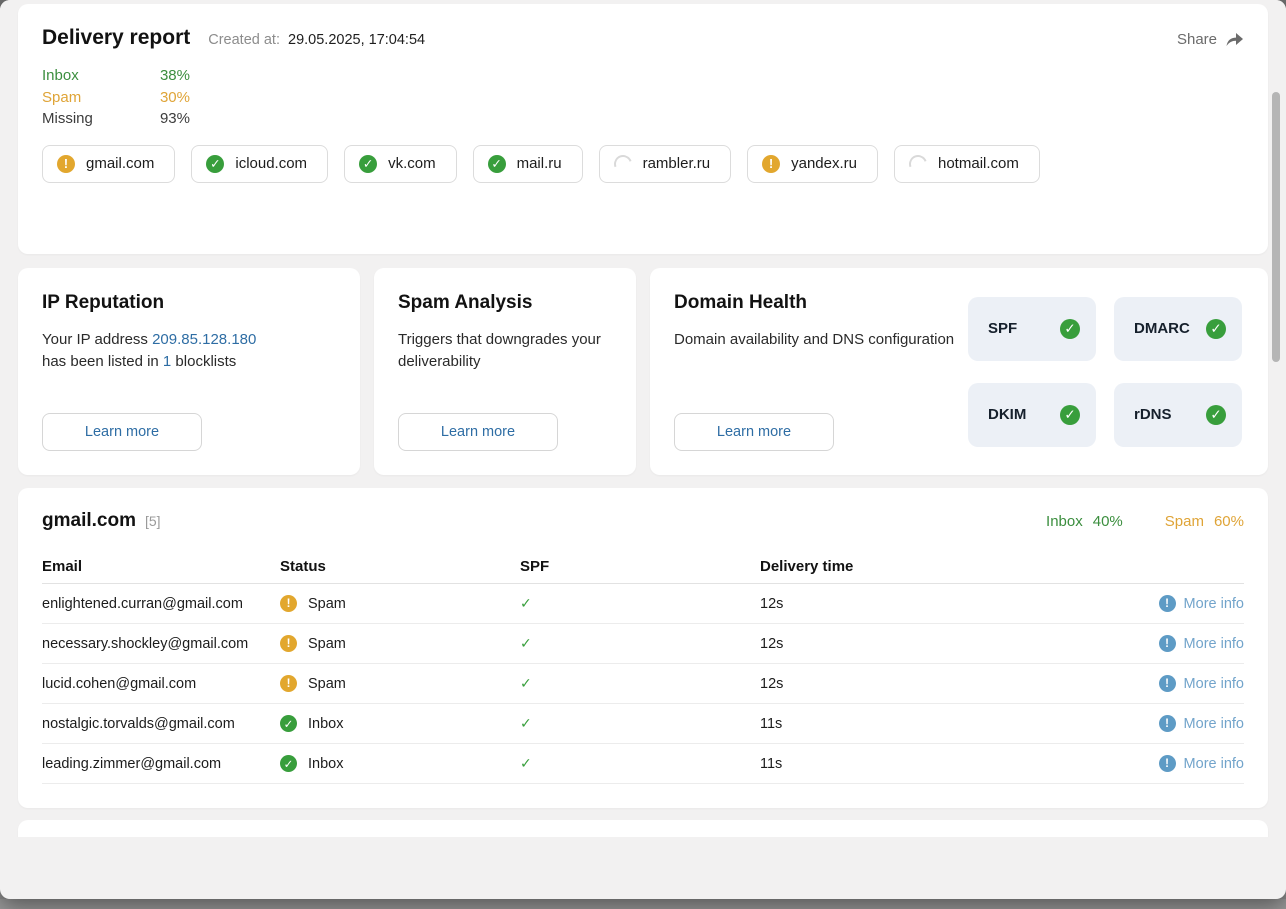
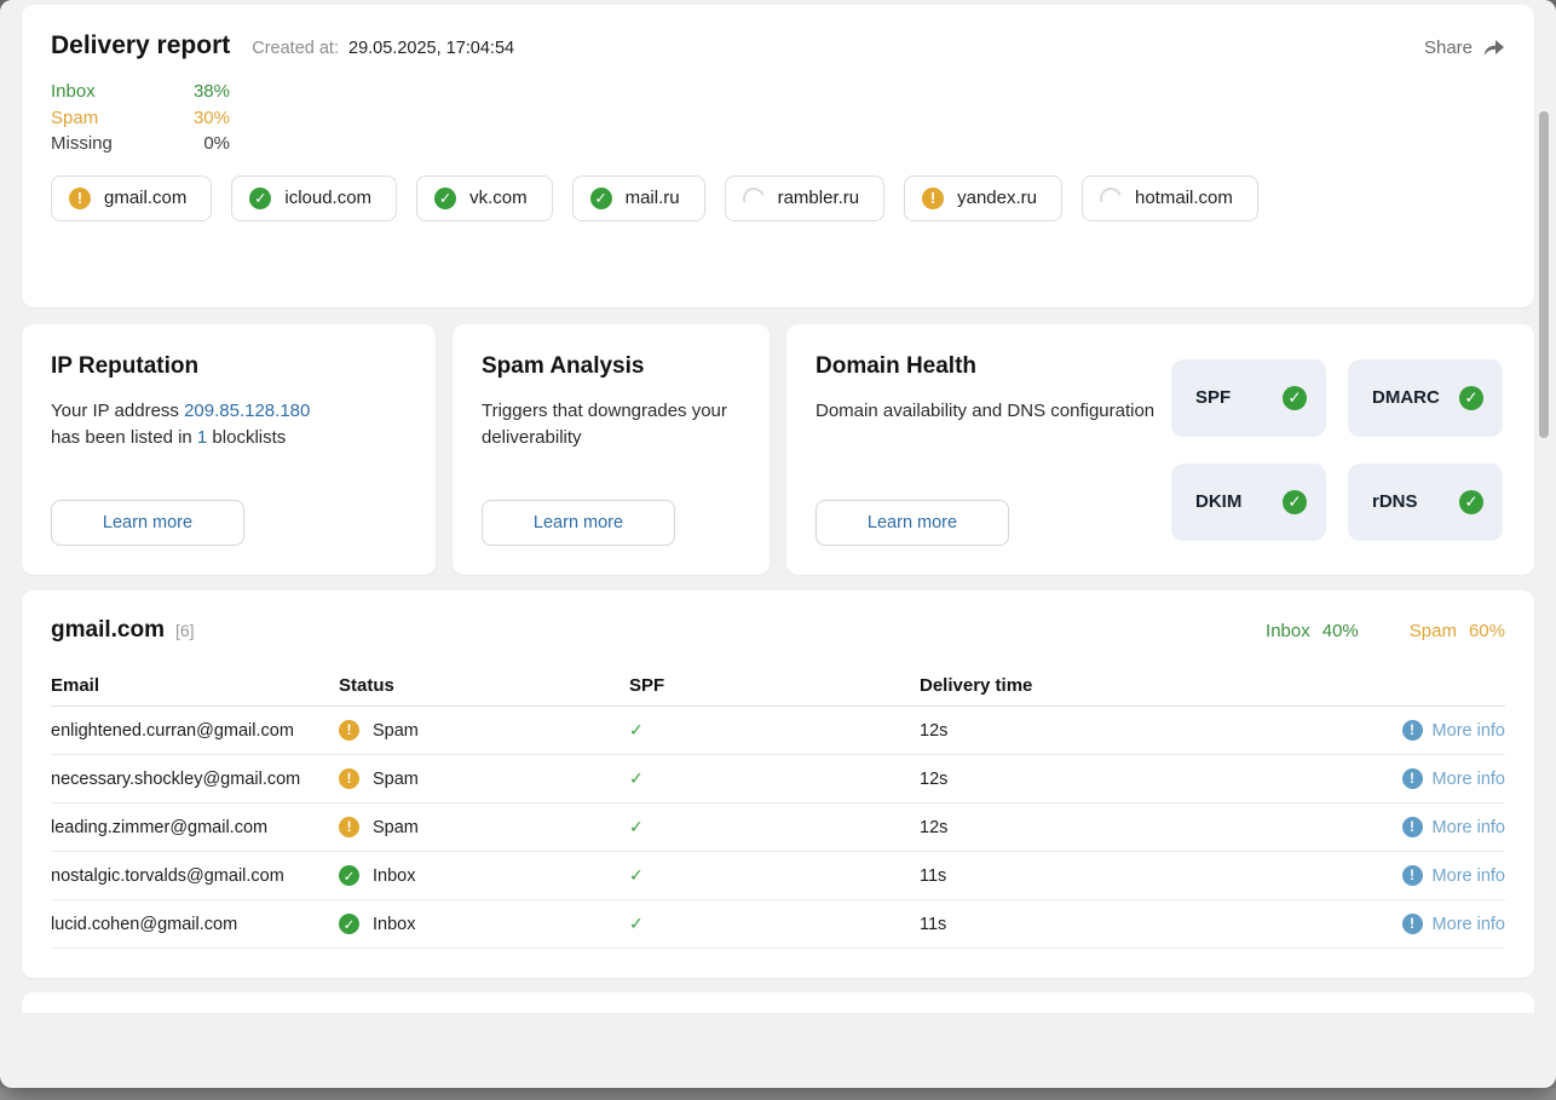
  Delivery report
  Created at: 29.05.2025, 17:04:54
  Share
  Inbox
  38%
  Spam
  30%
  Missing
- 93%
+ 0%
  gmail.com
  icloud.com
  vk.com
  mail.ru
  rambler.ru
  yandex.ru
  hotmail.com
  IP Reputation
  Your IP address 209.85.128.180
  has been listed in 1 blocklists
  Learn more
  Spam Analysis
  Triggers that downgrades your deliverability
  Learn more
  Domain Health
  Domain availability and DNS configuration
  Learn more
  SPF
  DMARC
  DKIM
  rDNS
  gmail.com
- [5]
+ [6]
  Inbox
  40%
  Spam
  60%
  Email
  Status
  SPF
  Delivery time
  enlightened.curran@gmail.com
  Spam
  ✓
  12s
  !
  More info
  necessary.shockley@gmail.com
  Spam
  ✓
  12s
  !
  More info
- lucid.cohen@gmail.com
+ leading.zimmer@gmail.com
  Spam
  ✓
  12s
  !
  More info
  nostalgic.torvalds@gmail.com
  Inbox
  ✓
  11s
  !
  More info
- leading.zimmer@gmail.com
+ lucid.cohen@gmail.com
  Inbox
  ✓
  11s
  !
  More info
